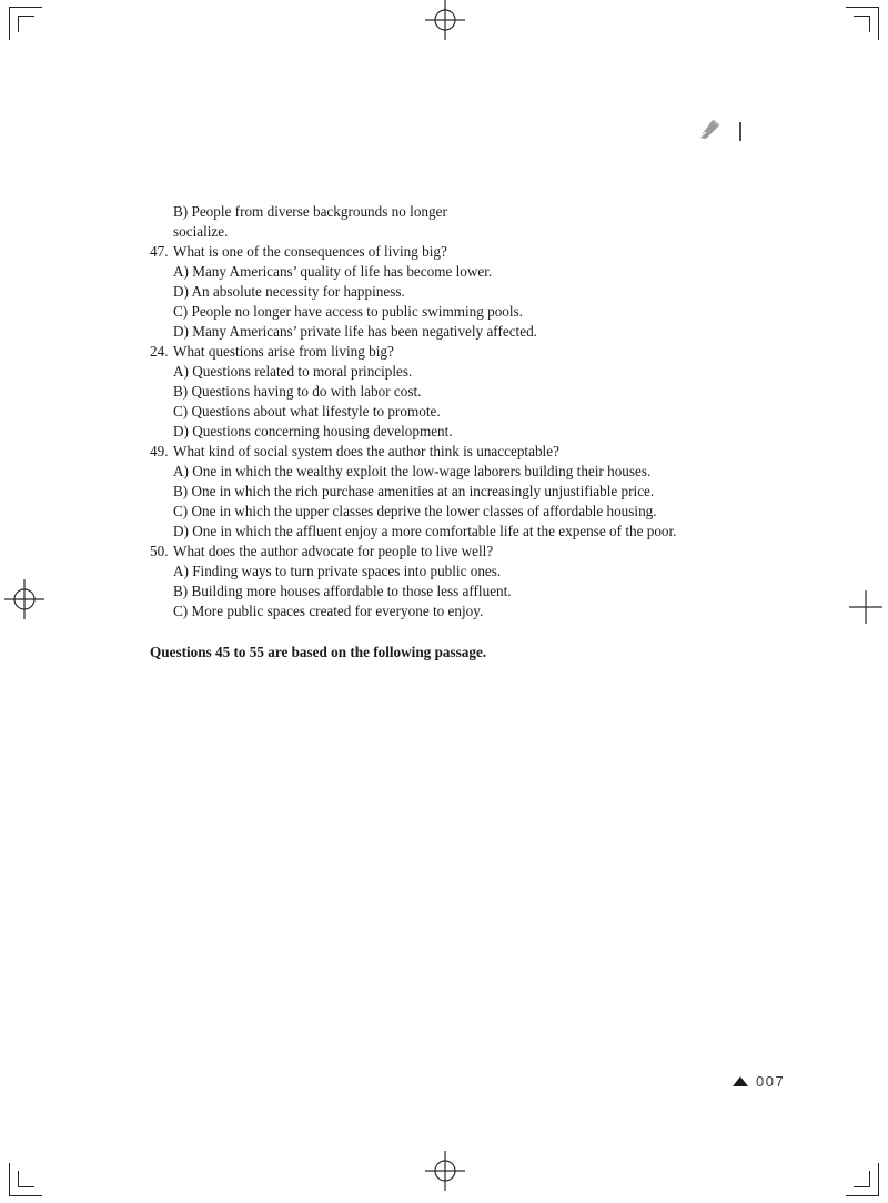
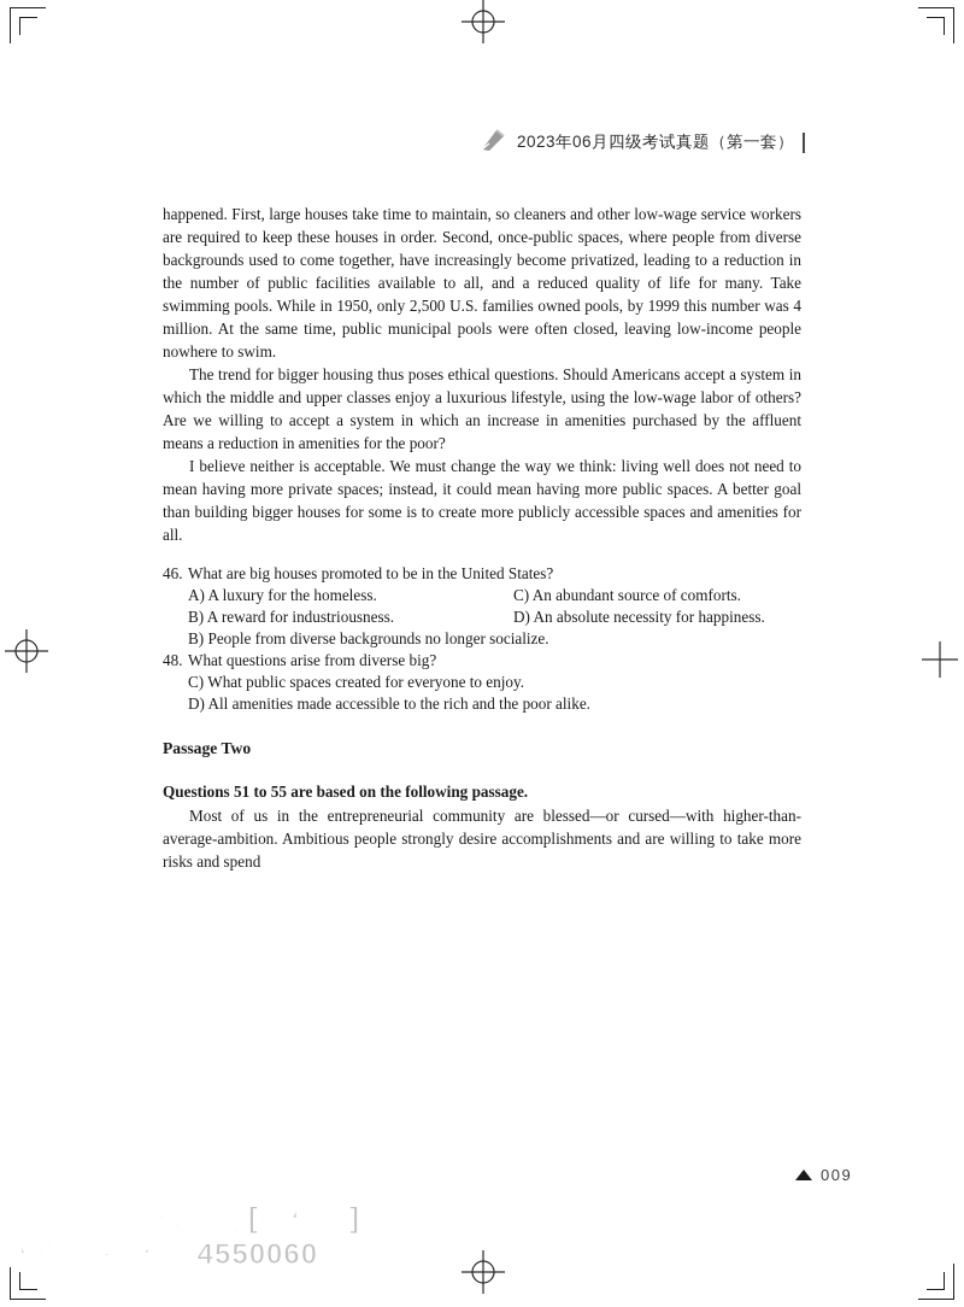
+ 2023年06月四级考试真题（第一套）
+ happened. First, large houses take time to maintain, so cleaners and other low-wage service workers are required to keep these houses in order. Second, once-public spaces, where people from diverse backgrounds used to come together, have increasingly become privatized, leading to a reduction in the number of public facilities available to all, and a reduced quality of life for many. Take swimming pools. While in 1950, only 2,500 U.S. families owned pools, by 1999 this number was 4 million. At the same time, public municipal pools were often closed, leaving low-income people nowhere to swim.
+ The trend for bigger housing thus poses ethical questions. Should Americans accept a system in which the middle and upper classes enjoy a luxurious lifestyle, using the low-wage labor of others? Are we willing to accept a system in which an increase in amenities purchased by the affluent means a reduction in amenities for the poor?
+ I believe neither is acceptable. We must change the way we think: living well does not need to mean having more private spaces; instead, it could mean having more public spaces. A better goal than building bigger houses for some is to create more publicly accessible spaces and amenities for all.
+ 46.
+ What are big houses promoted to be in the United States?
+ A) A luxury for the homeless.
+ C) An abundant source of comforts.
+ B) A reward for industriousness.
- B) People from diverse backgrounds no longer socialize.
+ D) An absolute necessity for happiness.
- 47.
- What is one of the consequences of living big?
- A) Many Americans’ quality of life has become lower.
- D) An absolute necessity for happiness.
+ B) People from diverse backgrounds no longer socialize.
- C) People no longer have access to public swimming pools.
- D) Many Americans’ private life has been negatively affected.
- 24.
+ 48.
- What questions arise from living big?
+ What questions arise from diverse big?
- A) Questions related to moral principles.
- B) Questions having to do with labor cost.
- C) Questions about what lifestyle to promote.
- D) Questions concerning housing development.
- 49.
- What kind of social system does the author think is unacceptable?
- A) One in which the wealthy exploit the low-wage laborers building their houses.
- B) One in which the rich purchase amenities at an increasingly unjustifiable price.
- C) One in which the upper classes deprive the lower classes of affordable housing.
- D) One in which the affluent enjoy a more comfortable life at the expense of the poor.
- 50.
- What does the author advocate for people to live well?
- A) Finding ways to turn private spaces into public ones.
- B) Building more houses affordable to those less affluent.
- C) More public spaces created for everyone to enjoy.
+ C) What public spaces created for everyone to enjoy.
+ D) All amenities made accessible to the rich and the poor alike.
+ Passage Two
- Questions 45 to 55 are based on the following passage.
+ Questions 51 to 55 are based on the following passage.
+ Most of us in the entrepreneurial community are blessed—or cursed—with higher-than-average-ambition. Ambitious people strongly desire accomplishments and are willing to take more risks and spend
- 007
+ 009
+ 后续更新去公众号[有机研]
+ 永久联系微信 4550060
